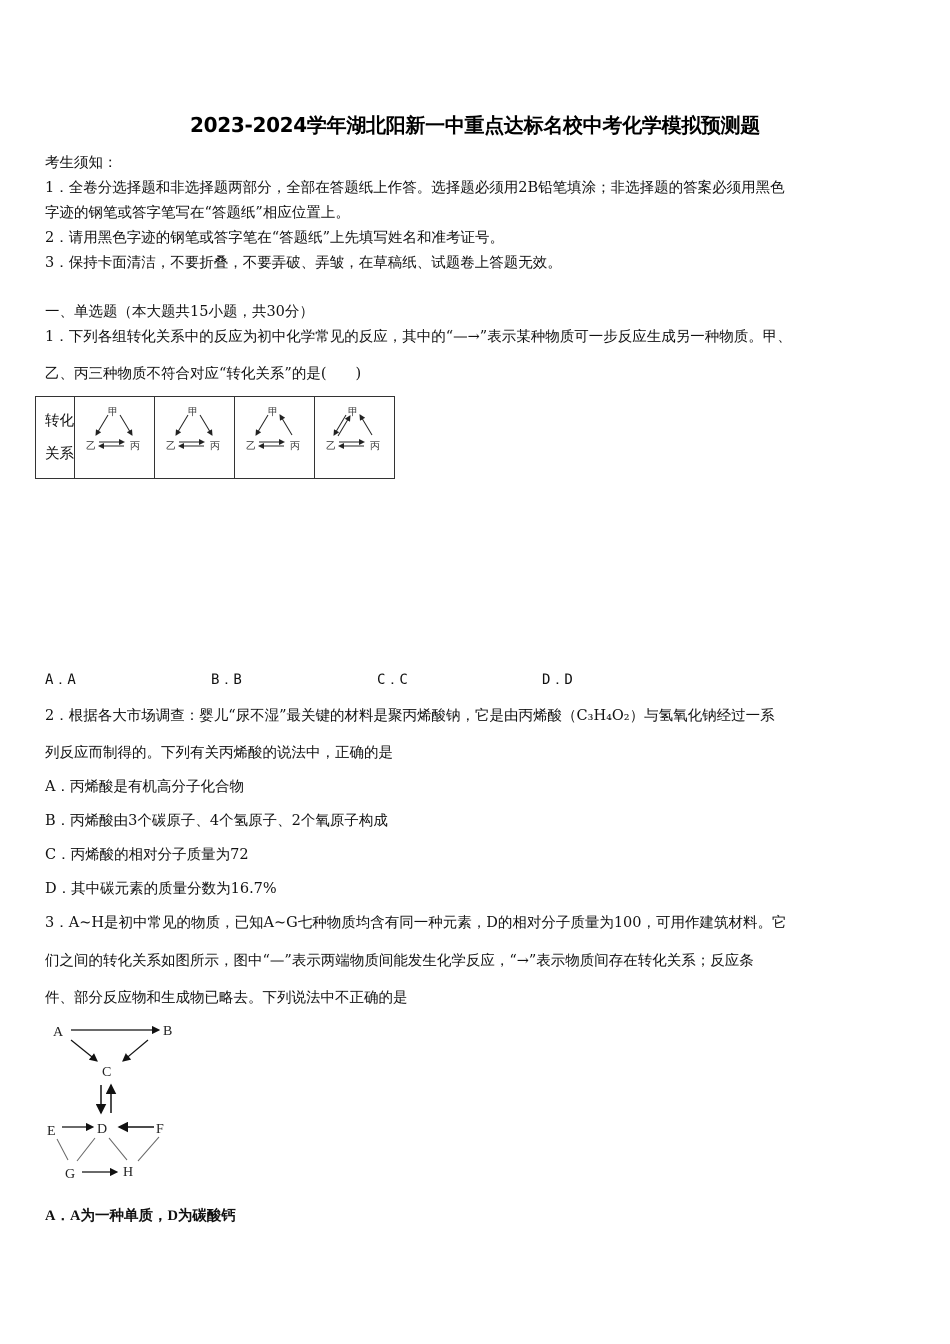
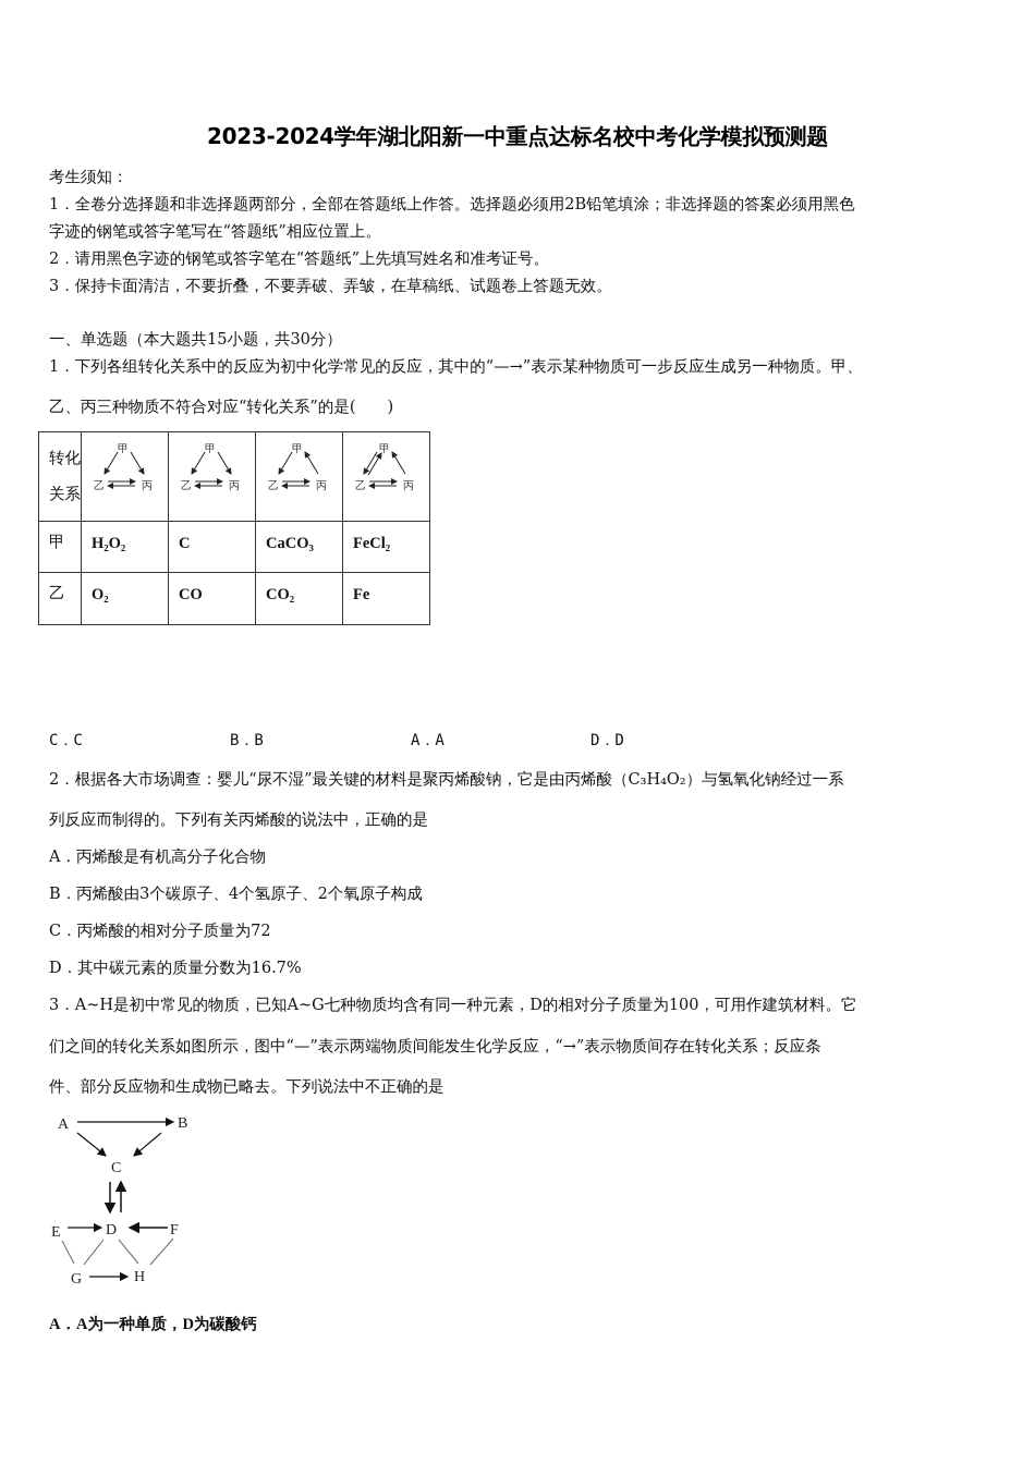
  2023-2024学年湖北阳新一中重点达标名校中考化学模拟预测题
  考生须知：
  1．全卷分选择题和非选择题两部分，全部在答题纸上作答。选择题必须用2B铅笔填涂；非选择题的答案必须用黑色
  字迹的钢笔或答字笔写在“答题纸”相应位置上。
  2．请用黑色字迹的钢笔或答字笔在“答题纸”上先填写姓名和准考证号。
  3．保持卡面清洁，不要折叠，不要弄破、弄皱，在草稿纸、试题卷上答题无效。
  一、单选题（本大题共15小题，共30分）
  1．下列各组转化关系中的反应为初中化学常见的反应，其中的“—→”表示某种物质可一步反应生成另一种物质。甲、
  乙、丙三种物质不符合对应“转化关系”的是( )
  转化 关系	甲 乙 丙	甲 乙 丙	甲 乙 丙	甲 乙 丙
+ 甲	H₂O₂	C	CaCO₃	FeCl₂
+ 乙	O₂	CO	CO₂	Fe
- A．A
+ C．C
  B．B
- C．C
+ A．A
  D．D
  2．根据各大市场调查：婴儿“尿不湿”最关键的材料是聚丙烯酸钠，它是由丙烯酸（C₃H₄O₂）与氢氧化钠经过一系
  列反应而制得的。下列有关丙烯酸的说法中，正确的是
  A．丙烯酸是有机高分子化合物
  B．丙烯酸由3个碳原子、4个氢原子、2个氧原子构成
  C．丙烯酸的相对分子质量为72
  D．其中碳元素的质量分数为16.7%
  3．A~H是初中常见的物质，已知A~G七种物质均含有同一种元素，D的相对分子质量为100，可用作建筑材料。它
  们之间的转化关系如图所示，图中“—”表示两端物质间能发生化学反应，“→”表示物质间存在转化关系；反应条
  件、部分反应物和生成物已略去。下列说法中不正确的是
  A
  B
  C
  D
  E
  F
  G
  H
  A．A为一种单质，D为碳酸钙
